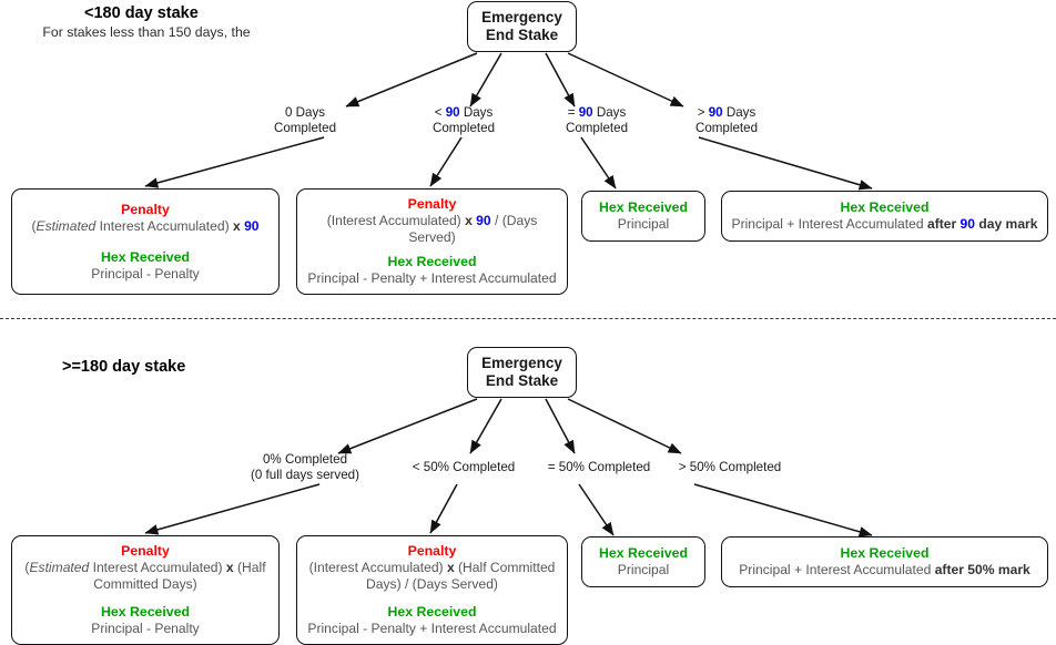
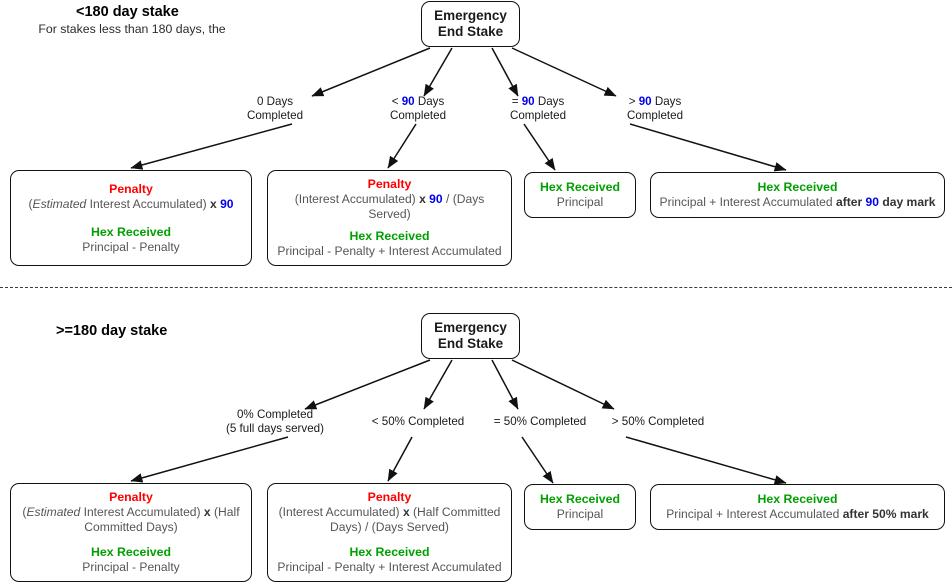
  <180 day stake
- For stakes less than 150 days, the
+ For stakes less than 180 days, the
  Emergency
  End Stake
  0 Days
  Completed
  < 90 Days
  Completed
  = 90 Days
  Completed
  > 90 Days
  Completed
  Penalty
  (Estimated Interest Accumulated) x 90
  Hex Received
  Principal - Penalty
  Penalty
  (Interest Accumulated) x 90 / (Days Served)
  Hex Received
  Principal - Penalty + Interest Accumulated
  Hex Received
  Principal
  Hex Received
  Principal + Interest Accumulated after 90 day mark
  >=180 day stake
  Emergency
  End Stake
  0% Completed
- (0 full days served)
+ (5 full days served)
  < 50% Completed
  = 50% Completed
  > 50% Completed
  Penalty
  (Estimated Interest Accumulated) x (Half Committed Days)
  Hex Received
  Principal - Penalty
  Penalty
  (Interest Accumulated) x (Half Committed Days) / (Days Served)
  Hex Received
  Principal - Penalty + Interest Accumulated
  Hex Received
  Principal
  Hex Received
  Principal + Interest Accumulated after 50% mark
